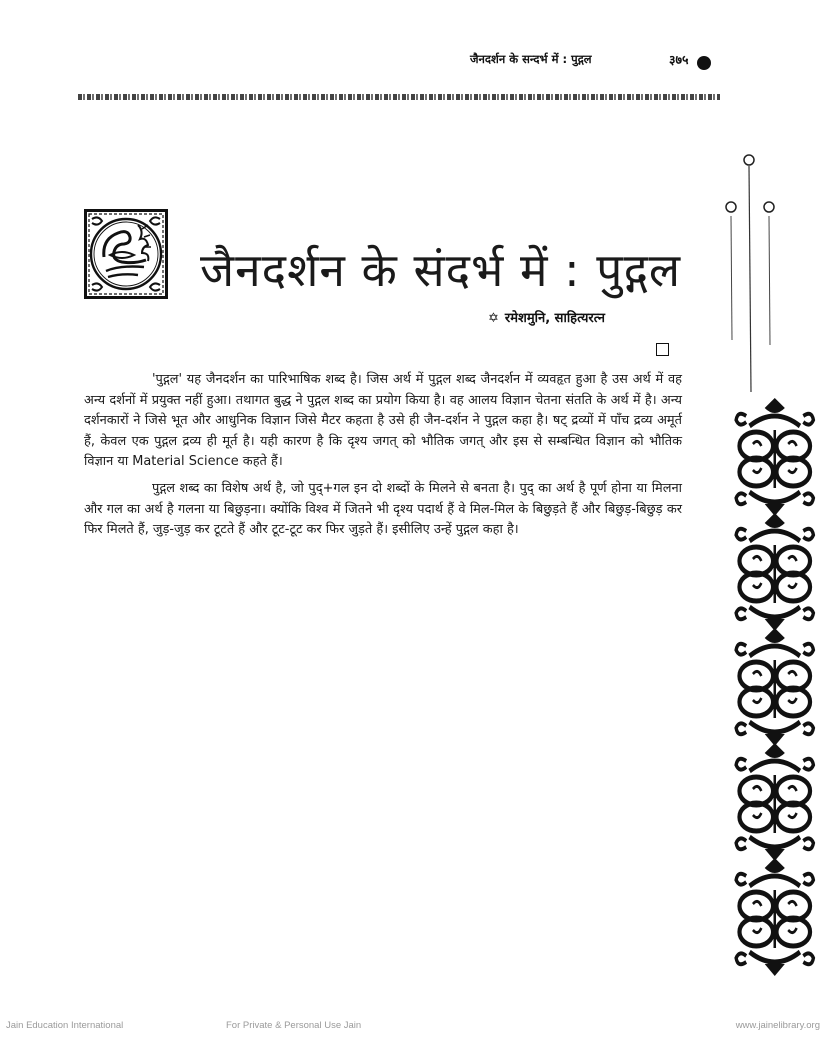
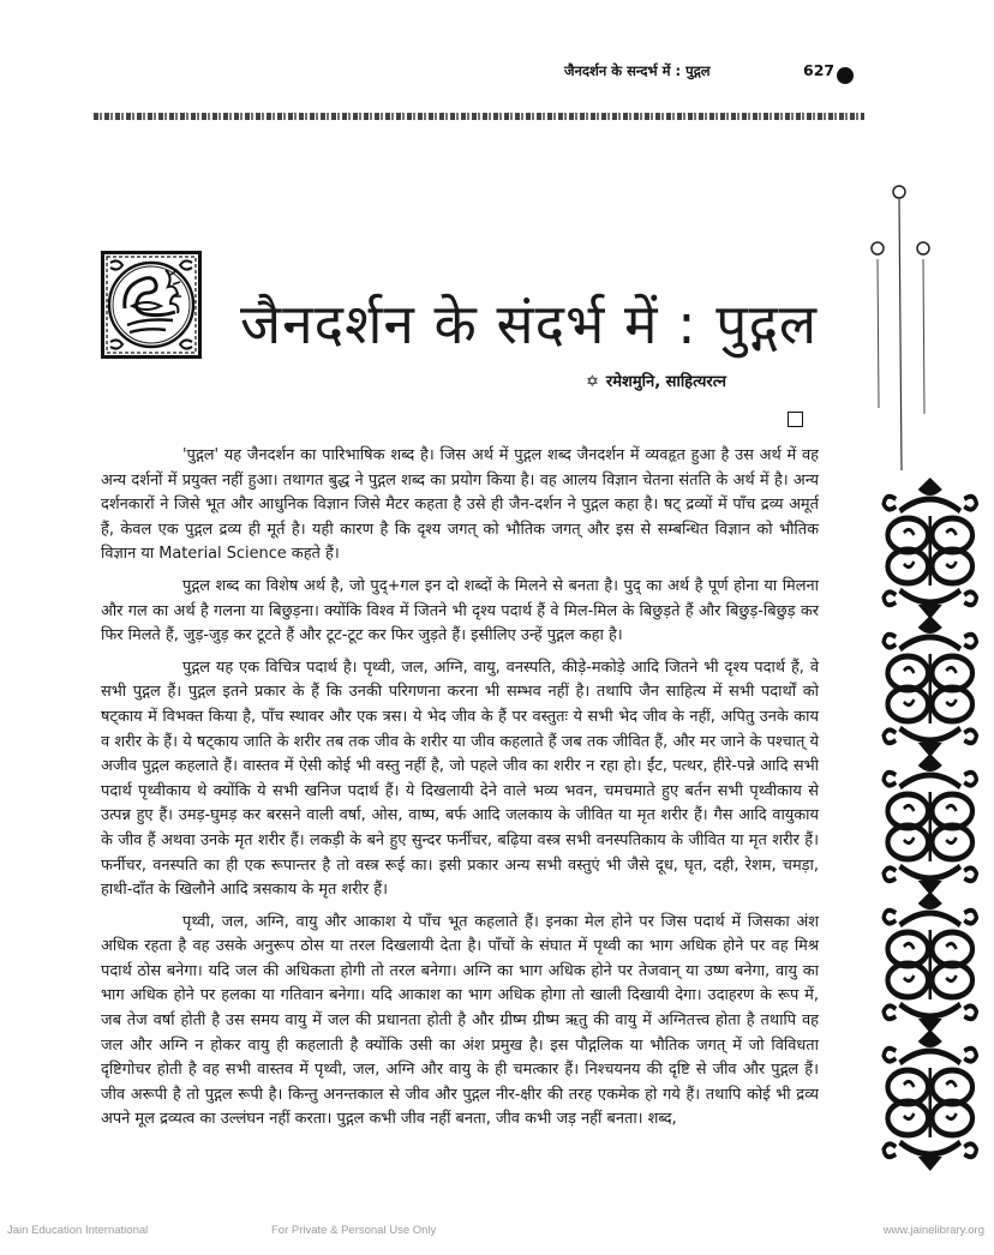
  जैनदर्शन के सन्दर्भ में : पुद्गल
- ३७५
+ 627
  जैनदर्शन के संदर्भ में : पुद्गल
  ✡ रमेशमुनि, साहित्यरत्न
  'पुद्गल' यह जैनदर्शन का पारिभाषिक शब्द है। जिस अर्थ में पुद्गल शब्द जैनदर्शन में व्यवहृत हुआ है उस अर्थ में वह अन्य दर्शनों में प्रयुक्त नहीं हुआ। तथागत बुद्ध ने पुद्गल शब्द का प्रयोग किया है। वह आलय विज्ञान चेतना संतति के अर्थ में है। अन्य दर्शनकारों ने जिसे भूत और आधुनिक विज्ञान जिसे मैटर कहता है उसे ही जैन-दर्शन ने पुद्गल कहा है। षट् द्रव्यों में पाँच द्रव्य अमूर्त हैं, केवल एक पुद्गल द्रव्य ही मूर्त है। यही कारण है कि दृश्य जगत् को भौतिक जगत् और इस से सम्बन्धित विज्ञान को भौतिक विज्ञान या Material Science कहते हैं।
  पुद्गल शब्द का विशेष अर्थ है, जो पुद्+गल इन दो शब्दों के मिलने से बनता है। पुद् का अर्थ है पूर्ण होना या मिलना और गल का अर्थ है गलना या बिछुड़ना। क्योंकि विश्व में जितने भी दृश्य पदार्थ हैं वे मिल-मिल के बिछुड़ते हैं और बिछुड़-बिछुड़ कर फिर मिलते हैं, जुड़-जुड़ कर टूटते हैं और टूट-टूट कर फिर जुड़ते हैं। इसीलिए उन्हें पुद्गल कहा है।
+ पुद्गल यह एक विचित्र पदार्थ है। पृथ्वी, जल, अग्नि, वायु, वनस्पति, कीड़े-मकोड़े आदि जितने भी दृश्य पदार्थ हैं, वे सभी पुद्गल हैं। पुद्गल इतने प्रकार के हैं कि उनकी परिगणना करना भी सम्भव नहीं है। तथापि जैन साहित्य में सभी पदार्थों को षट्काय में विभक्त किया है, पाँच स्थावर और एक त्रस। ये भेद जीव के हैं पर वस्तुतः ये सभी भेद जीव के नहीं, अपितु उनके काय व शरीर के हैं। ये षट्काय जाति के शरीर तब तक जीव के शरीर या जीव कहलाते हैं जब तक जीवित हैं, और मर जाने के पश्चात् ये अजीव पुद्गल कहलाते हैं। वास्तव में ऐसी कोई भी वस्तु नहीं है, जो पहले जीव का शरीर न रहा हो। ईंट, पत्थर, हीरे-पन्ने आदि सभी पदार्थ पृथ्वीकाय थे क्योंकि ये सभी खनिज पदार्थ हैं। ये दिखलायी देने वाले भव्य भवन, चमचमाते हुए बर्तन सभी पृथ्वीकाय से उत्पन्न हुए हैं। उमड़-घुमड़ कर बरसने वाली वर्षा, ओस, वाष्प, बर्फ आदि जलकाय के जीवित या मृत शरीर हैं। गैस आदि वायुकाय के जीव हैं अथवा उनके मृत शरीर हैं। लकड़ी के बने हुए सुन्दर फर्नीचर, बढ़िया वस्त्र सभी वनस्पतिकाय के जीवित या मृत शरीर हैं। फर्नीचर, वनस्पति का ही एक रूपान्तर है तो वस्त्र रूई का। इसी प्रकार अन्य सभी वस्तुएं भी जैसे दूध, घृत, दही, रेशम, चमड़ा, हाथी-दाँत के खिलौने आदि त्रसकाय के मृत शरीर हैं।
+ पृथ्वी, जल, अग्नि, वायु और आकाश ये पाँच भूत कहलाते हैं। इनका मेल होने पर जिस पदार्थ में जिसका अंश अधिक रहता है वह उसके अनुरूप ठोस या तरल दिखलायी देता है। पाँचों के संघात में पृथ्वी का भाग अधिक होने पर वह मिश्र पदार्थ ठोस बनेगा। यदि जल की अधिकता होगी तो तरल बनेगा। अग्नि का भाग अधिक होने पर तेजवान् या उष्ण बनेगा, वायु का भाग अधिक होने पर हलका या गतिवान बनेगा। यदि आकाश का भाग अधिक होगा तो खाली दिखायी देगा। उदाहरण के रूप में, जब तेज वर्षा होती है उस समय वायु में जल की प्रधानता होती है और ग्रीष्म ग्रीष्म ऋतु की वायु में अग्नितत्त्व होता है तथापि वह जल और अग्नि न होकर वायु ही कहलाती है क्योंकि उसी का अंश प्रमुख है। इस पौद्गलिक या भौतिक जगत् में जो विविधता दृष्टिगोचर होती है वह सभी वास्तव में पृथ्वी, जल, अग्नि और वायु के ही चमत्कार हैं। निश्चयनय की दृष्टि से जीव और पुद्गल हैं। जीव अरूपी है तो पुद्गल रूपी है। किन्तु अनन्तकाल से जीव और पुद्गल नीर-क्षीर की तरह एकमेक हो गये हैं। तथापि कोई भी द्रव्य अपने मूल द्रव्यत्व का उल्लंघन नहीं करता। पुद्गल कभी जीव नहीं बनता, जीव कभी जड़ नहीं बनता। शब्द,
  Jain Education International
- For Private & Personal Use Jain
+ For Private & Personal Use Only
  www.jainelibrary.org
